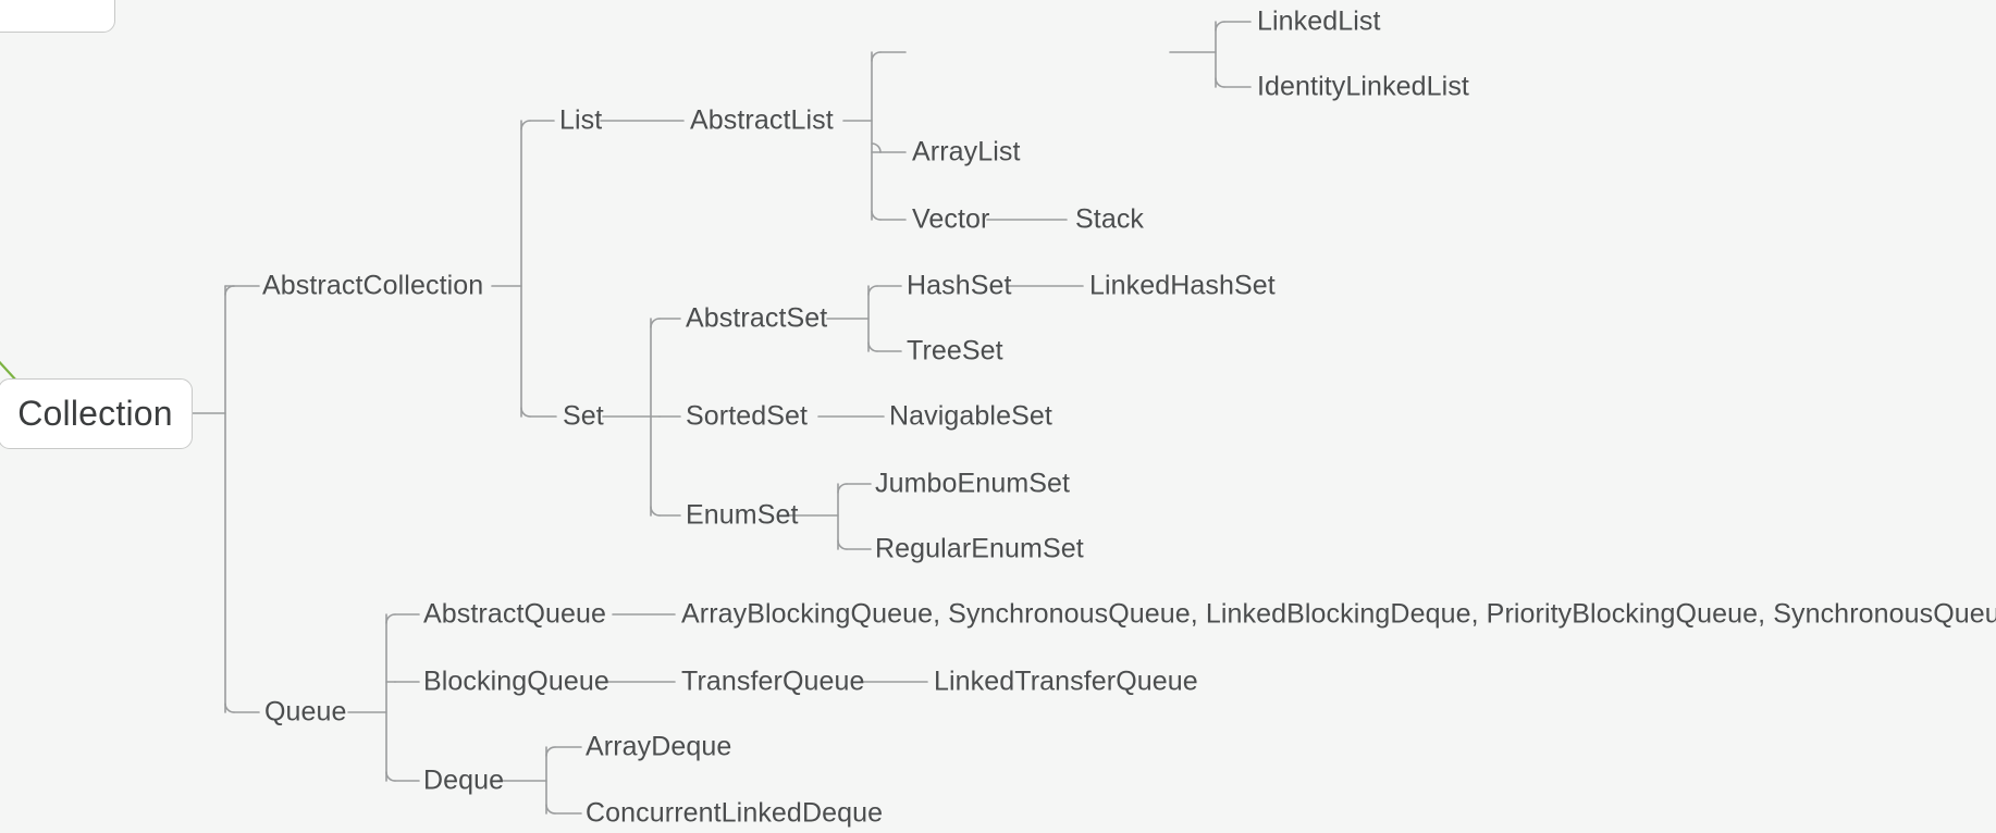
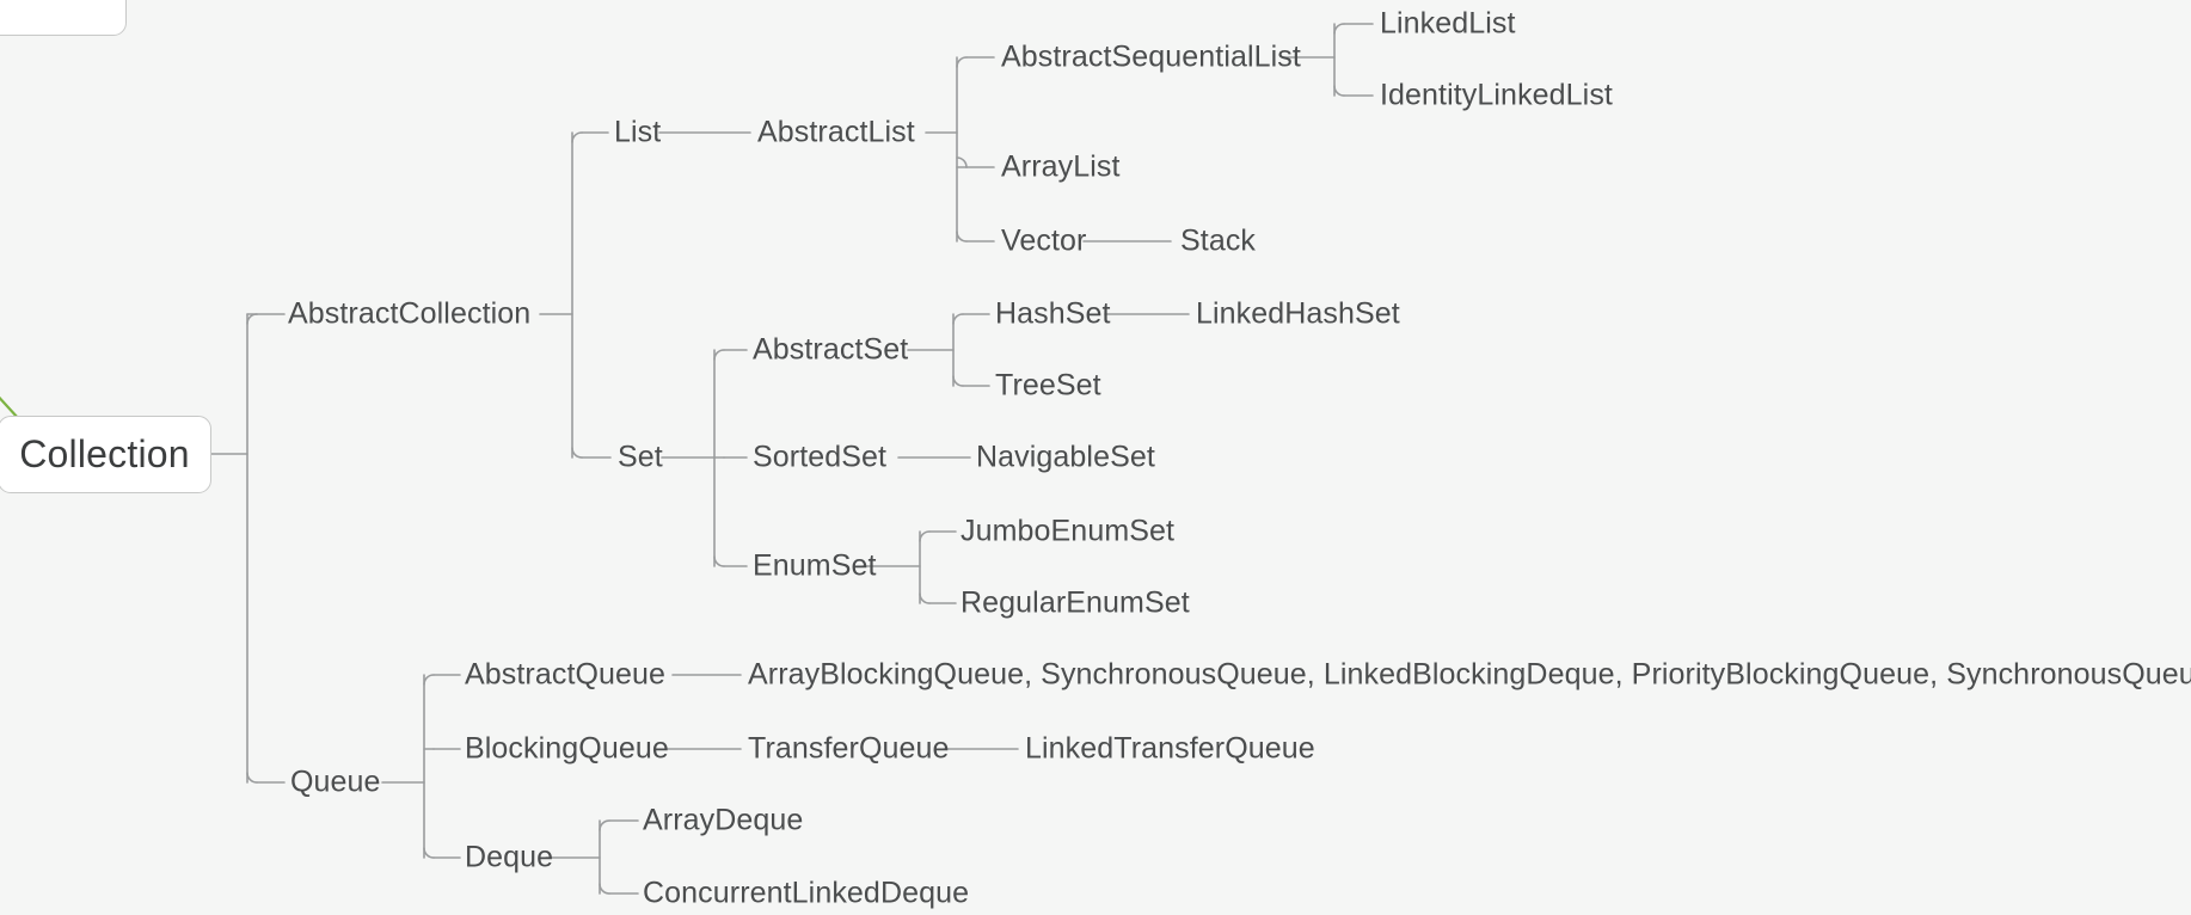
  Collection
  AbstractCollection
  Queue
  List
  AbstractList
+ AbstractSequentialList
  LinkedList
  IdentityLinkedList
  ArrayList
  Vector
  Stack
  Set
  AbstractSet
  HashSet
  LinkedHashSet
  TreeSet
  SortedSet
  NavigableSet
  EnumSet
  JumboEnumSet
  RegularEnumSet
  AbstractQueue
  ArrayBlockingQueue, SynchronousQueue, LinkedBlockingDeque, PriorityBlockingQueue, SynchronousQueu
  BlockingQueue
  TransferQueue
  LinkedTransferQueue
  Deque
  ArrayDeque
  ConcurrentLinkedDeque
